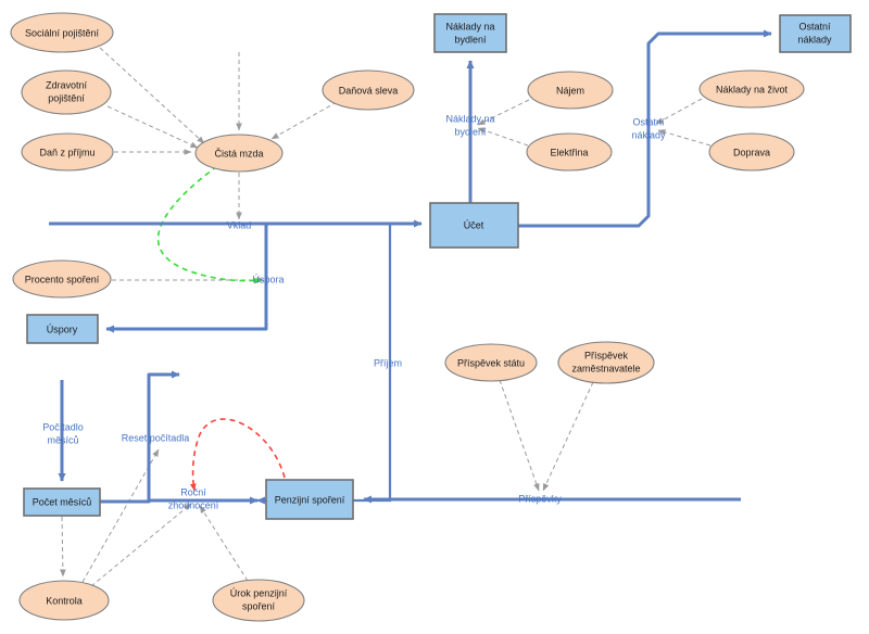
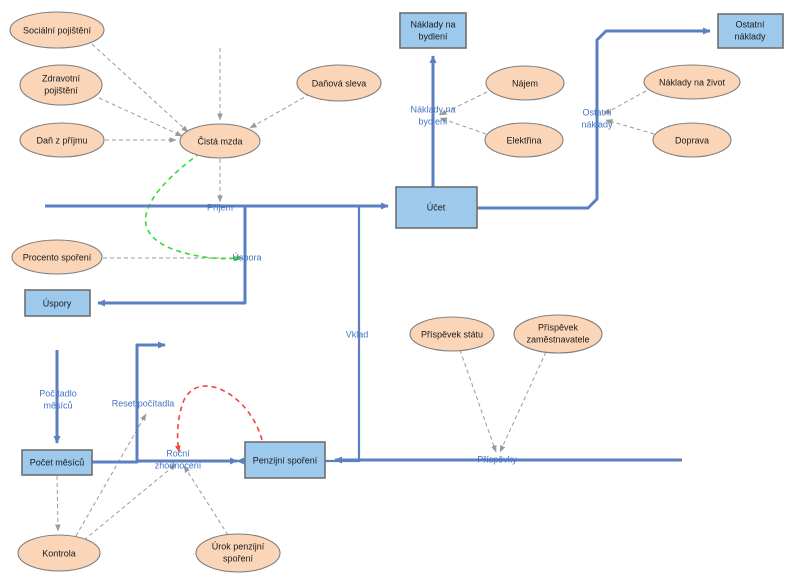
  Náklady na
  bydlení
  Ostatní
  náklady
  Účet
  Úspory
  Počet měsíců
  Penzijní spoření
  Sociální pojištění
  Zdravotní
  pojištění
  Daňová sleva
  Daň z příjmu
  Čistá mzda
  Nájem
  Náklady na život
  Elektřina
  Doprava
  Procento spoření
  Příspěvek státu
  Příspěvek
  zaměstnavatele
  Kontrola
  Úrok penzijní
  spoření
- Vklad
+ Příjem
  Úspora
  Náklady na
  bydlení
  Ostatní
  náklady
- Příjem
+ Vklad
  Příspěvky
  Počítadlo
  měsíců
  Reset počítadla
  Roční
  zhodnocení
